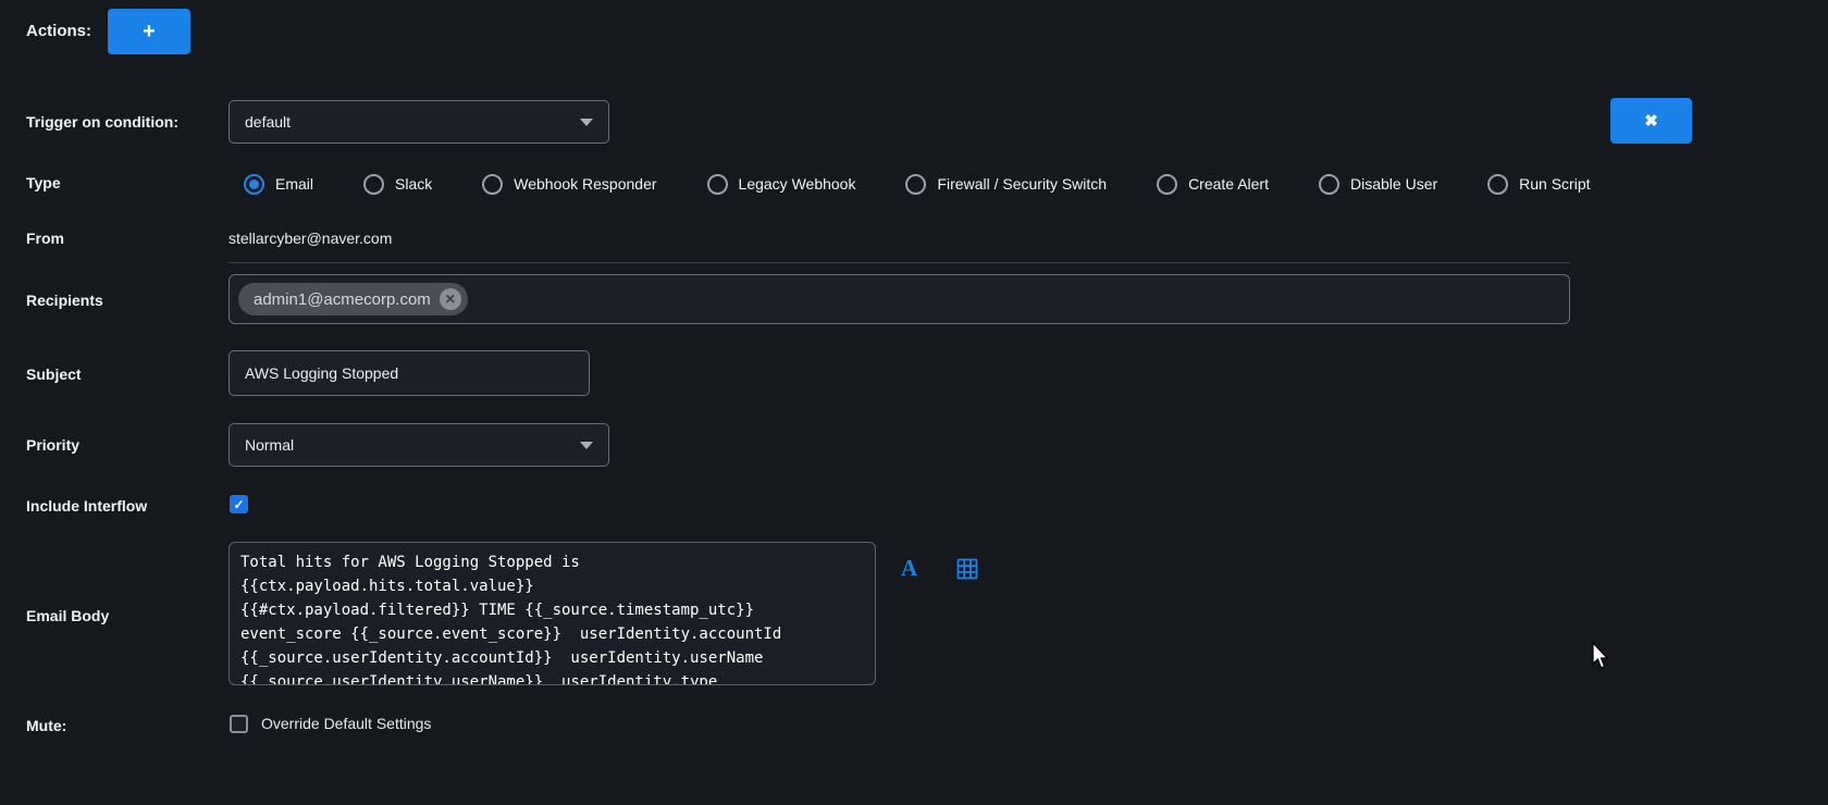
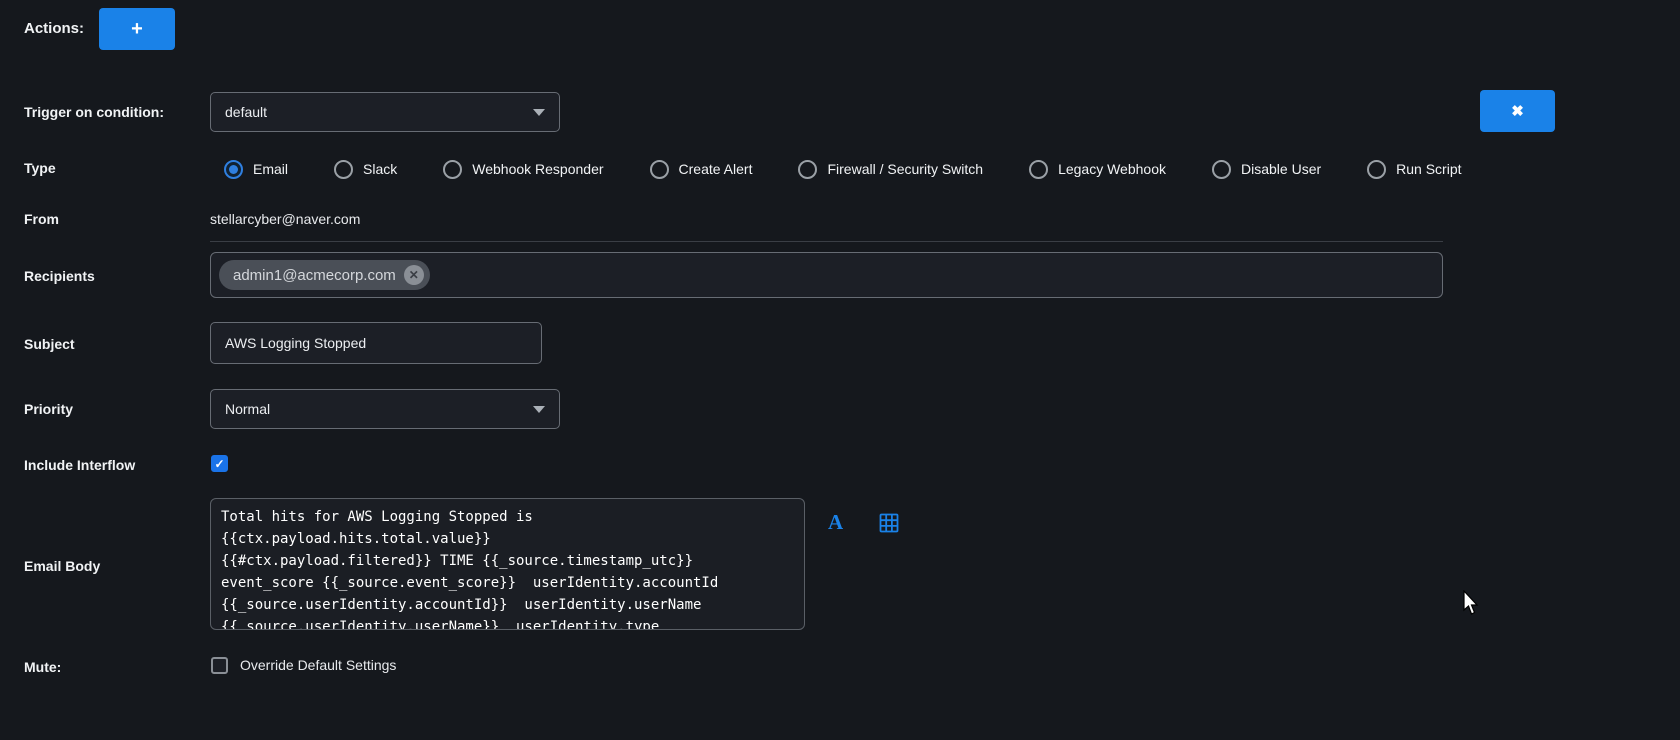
  Actions:
  +
  ✖
  Trigger on condition:
  default
  Type
  Email
  Slack
  Webhook Responder
- Legacy Webhook
+ Create Alert
  Firewall / Security Switch
- Create Alert
+ Legacy Webhook
  Disable User
  Run Script
  From
  stellarcyber@naver.com
  Recipients
  admin1@acmecorp.com
  ✕
  Subject
  AWS Logging Stopped
  Priority
  Normal
  Include Interflow
  ✓
  Email Body
  Total hits for AWS Logging Stopped is
  {{ctx.payload.hits.total.value}}
  {{#ctx.payload.filtered}} TIME {{_source.timestamp_utc}}
  event_score {{_source.event_score}} userIdentity.accountId
  {{_source.userIdentity.accountId}} userIdentity.userName
  {{_source.userIdentity.userName}} userIdentity.type
  A
  Mute:
  Override Default Settings
